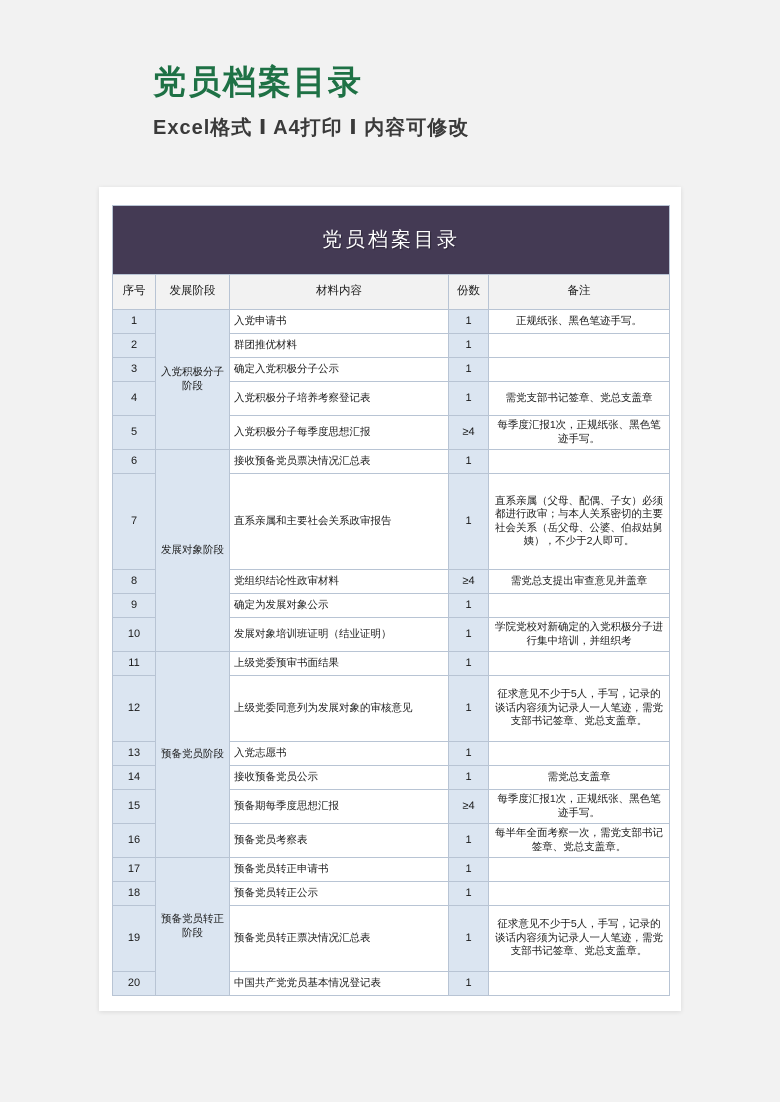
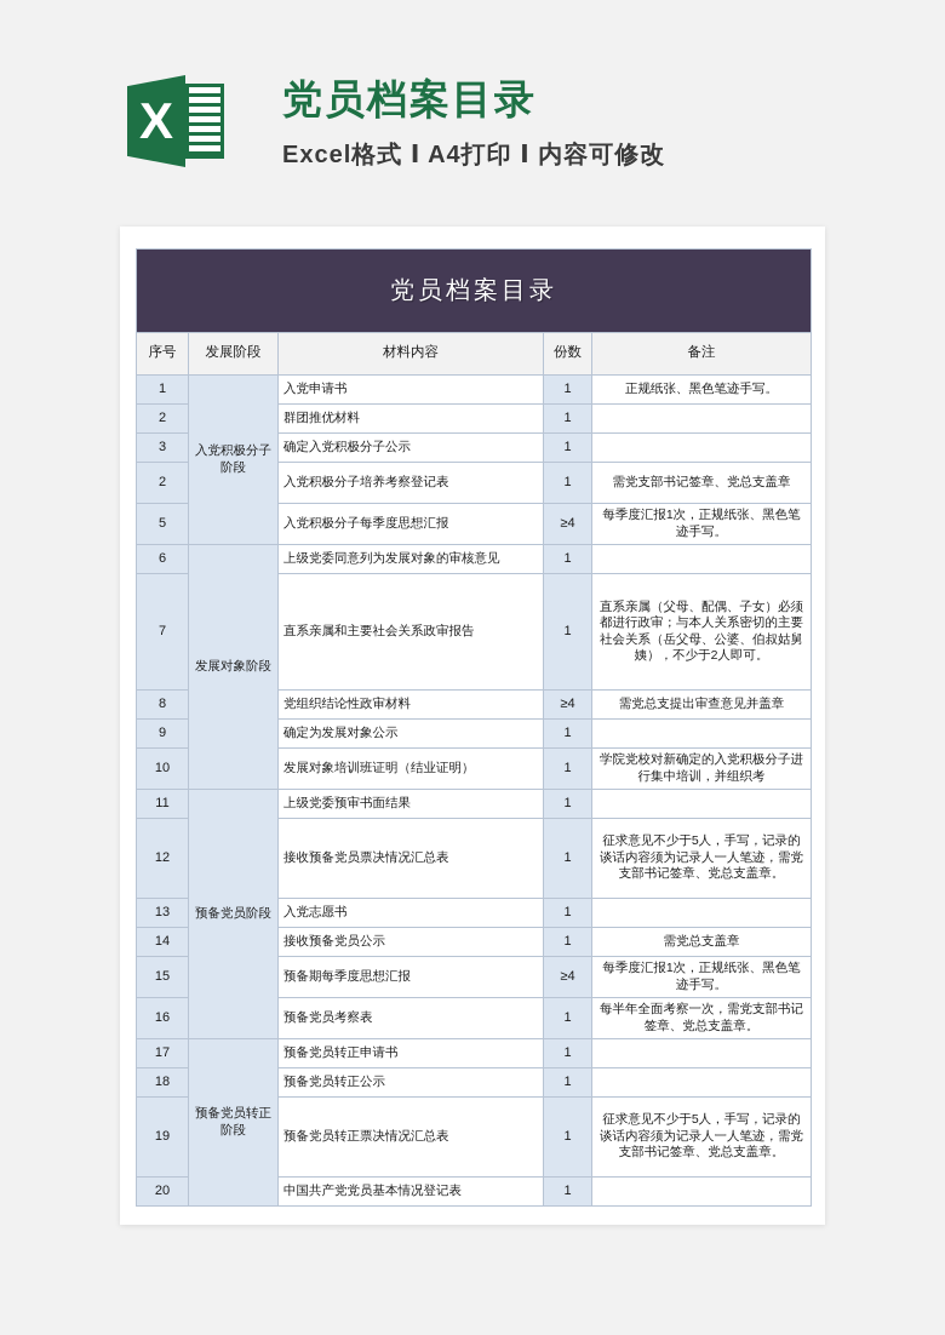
+ X
  党员档案目录
  Excel格式 Ⅰ A4打印 Ⅰ 内容可修改
  党员档案目录
  序号	发展阶段	材料内容	份数	备注
  1	入党积极分子阶段	入党申请书	1	正规纸张、黑色笔迹手写。
  2	群团推优材料	1
  3	确定入党积极分子公示	1
- 4	入党积极分子培养考察登记表	1	需党支部书记签章、党总支盖章
+ 2	入党积极分子培养考察登记表	1	需党支部书记签章、党总支盖章
  5	入党积极分子每季度思想汇报	≥4	每季度汇报1次，正规纸张、黑色笔迹手写。
- 6	发展对象阶段	接收预备党员票决情况汇总表	1
+ 6	发展对象阶段	上级党委同意列为发展对象的审核意见	1
  7	直系亲属和主要社会关系政审报告	1	直系亲属（父母、配偶、子女）必须都进行政审；与本人关系密切的主要社会关系（岳父母、公婆、伯叔姑舅姨），不少于2人即可。
  8	党组织结论性政审材料	≥4	需党总支提出审查意见并盖章
  9	确定为发展对象公示	1
  10	发展对象培训班证明（结业证明）	1	学院党校对新确定的入党积极分子进行集中培训，并组织考
  11	预备党员阶段	上级党委预审书面结果	1
- 12	上级党委同意列为发展对象的审核意见	1	征求意见不少于5人，手写，记录的谈话内容须为记录人一人笔迹，需党支部书记签章、党总支盖章。
+ 12	接收预备党员票决情况汇总表	1	征求意见不少于5人，手写，记录的谈话内容须为记录人一人笔迹，需党支部书记签章、党总支盖章。
  13	入党志愿书	1
  14	接收预备党员公示	1	需党总支盖章
  15	预备期每季度思想汇报	≥4	每季度汇报1次，正规纸张、黑色笔迹手写。
  16	预备党员考察表	1	每半年全面考察一次，需党支部书记签章、党总支盖章。
  17	预备党员转正阶段	预备党员转正申请书	1
  18	预备党员转正公示	1
  19	预备党员转正票决情况汇总表	1	征求意见不少于5人，手写，记录的谈话内容须为记录人一人笔迹，需党支部书记签章、党总支盖章。
  20	中国共产党党员基本情况登记表	1
